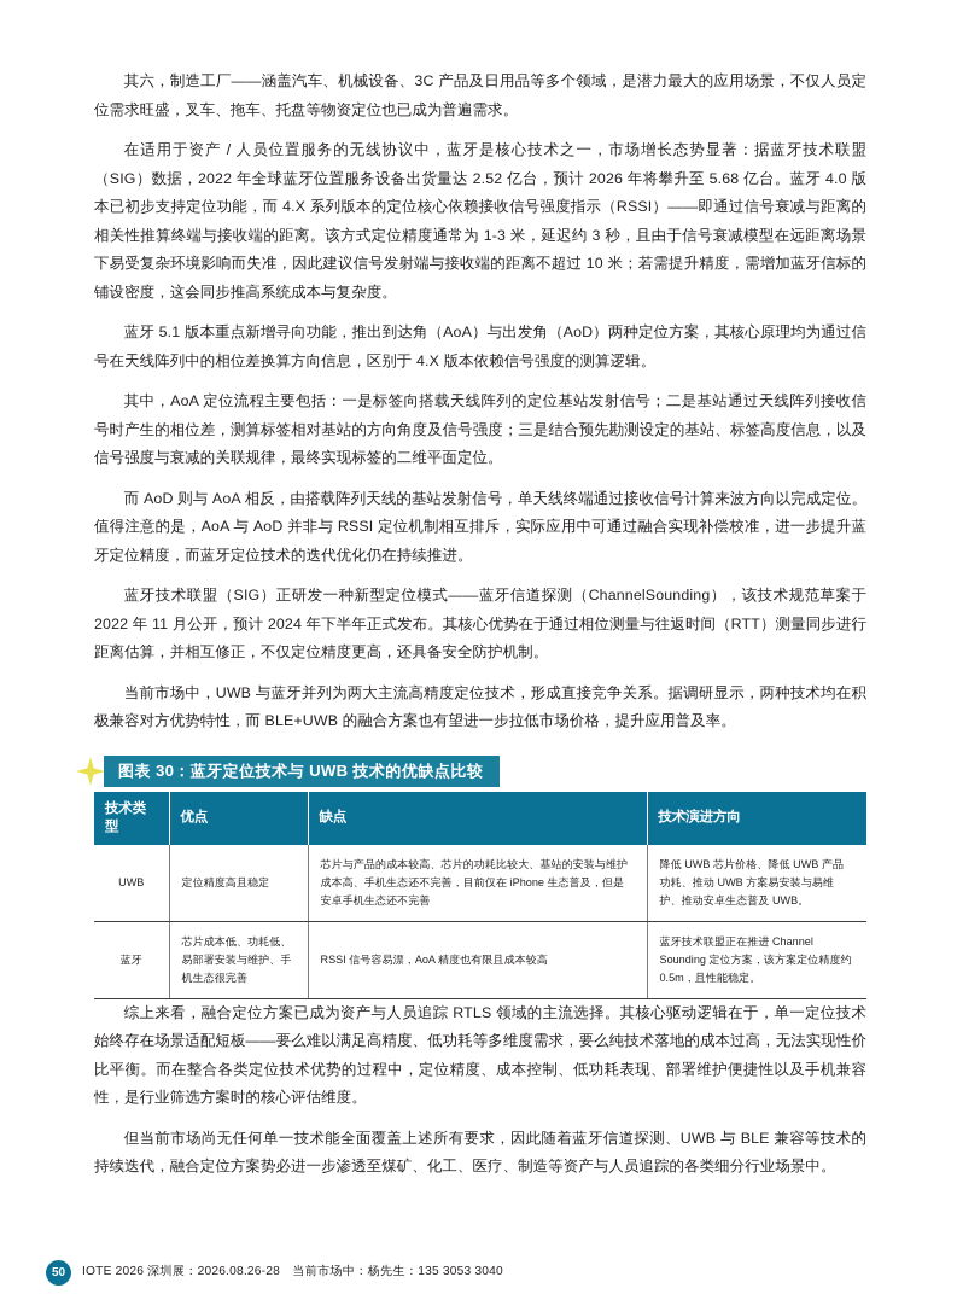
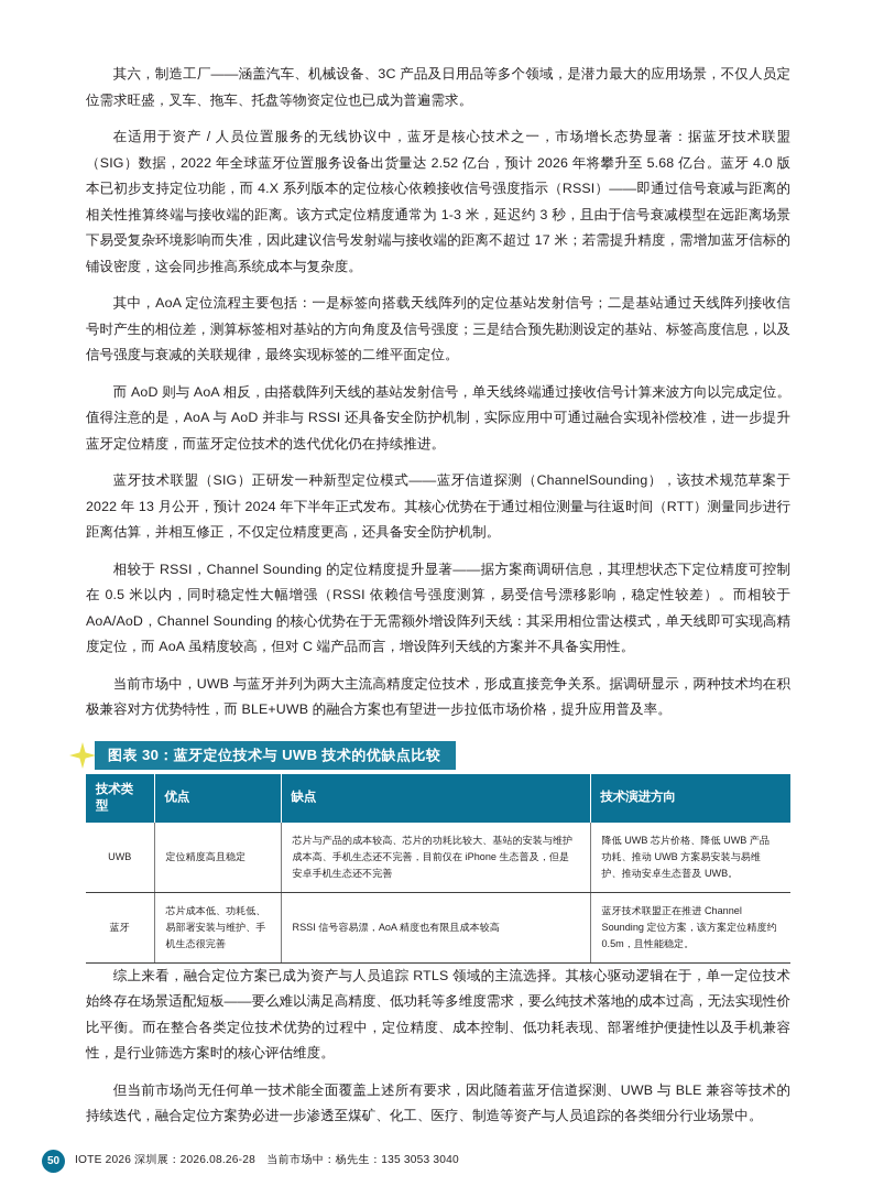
  其六，制造工厂——涵盖汽车、机械设备、3C 产品及日用品等多个领域，是潜力最大的应用场景，不仅人员定位需求旺盛，叉车、拖车、托盘等物资定位也已成为普遍需求。
- 在适用于资产 / 人员位置服务的无线协议中，蓝牙是核心技术之一，市场增长态势显著：据蓝牙技术联盟（SIG）数据，2022 年全球蓝牙位置服务设备出货量达 2.52 亿台，预计 2026 年将攀升至 5.68 亿台。蓝牙 4.0 版本已初步支持定位功能，而 4.X 系列版本的定位核心依赖接收信号强度指示（RSSI）——即通过信号衰减与距离的相关性推算终端与接收端的距离。该方式定位精度通常为 1-3 米，延迟约 3 秒，且由于信号衰减模型在远距离场景下易受复杂环境影响而失准，因此建议信号发射端与接收端的距离不超过 10 米；若需提升精度，需增加蓝牙信标的铺设密度，这会同步推高系统成本与复杂度。
+ 在适用于资产 / 人员位置服务的无线协议中，蓝牙是核心技术之一，市场增长态势显著：据蓝牙技术联盟（SIG）数据，2022 年全球蓝牙位置服务设备出货量达 2.52 亿台，预计 2026 年将攀升至 5.68 亿台。蓝牙 4.0 版本已初步支持定位功能，而 4.X 系列版本的定位核心依赖接收信号强度指示（RSSI）——即通过信号衰减与距离的相关性推算终端与接收端的距离。该方式定位精度通常为 1-3 米，延迟约 3 秒，且由于信号衰减模型在远距离场景下易受复杂环境影响而失准，因此建议信号发射端与接收端的距离不超过 17 米；若需提升精度，需增加蓝牙信标的铺设密度，这会同步推高系统成本与复杂度。
- 蓝牙 5.1 版本重点新增寻向功能，推出到达角（AoA）与出发角（AoD）两种定位方案，其核心原理均为通过信号在天线阵列中的相位差换算方向信息，区别于 4.X 版本依赖信号强度的测算逻辑。
  其中，AoA 定位流程主要包括：一是标签向搭载天线阵列的定位基站发射信号；二是基站通过天线阵列接收信号时产生的相位差，测算标签相对基站的方向角度及信号强度；三是结合预先勘测设定的基站、标签高度信息，以及信号强度与衰减的关联规律，最终实现标签的二维平面定位。
- 而 AoD 则与 AoA 相反，由搭载阵列天线的基站发射信号，单天线终端通过接收信号计算来波方向以完成定位。值得注意的是，AoA 与 AoD 并非与 RSSI 定位机制相互排斥，实际应用中可通过融合实现补偿校准，进一步提升蓝牙定位精度，而蓝牙定位技术的迭代优化仍在持续推进。
+ 而 AoD 则与 AoA 相反，由搭载阵列天线的基站发射信号，单天线终端通过接收信号计算来波方向以完成定位。值得注意的是，AoA 与 AoD 并非与 RSSI 还具备安全防护机制，实际应用中可通过融合实现补偿校准，进一步提升蓝牙定位精度，而蓝牙定位技术的迭代优化仍在持续推进。
- 蓝牙技术联盟（SIG）正研发一种新型定位模式——蓝牙信道探测（ChannelSounding），该技术规范草案于 2022 年 11 月公开，预计 2024 年下半年正式发布。其核心优势在于通过相位测量与往返时间（RTT）测量同步进行距离估算，并相互修正，不仅定位精度更高，还具备安全防护机制。
+ 蓝牙技术联盟（SIG）正研发一种新型定位模式——蓝牙信道探测（ChannelSounding），该技术规范草案于 2022 年 13 月公开，预计 2024 年下半年正式发布。其核心优势在于通过相位测量与往返时间（RTT）测量同步进行距离估算，并相互修正，不仅定位精度更高，还具备安全防护机制。
+ 相较于 RSSI，Channel Sounding 的定位精度提升显著——据方案商调研信息，其理想状态下定位精度可控制在 0.5 米以内，同时稳定性大幅增强（RSSI 依赖信号强度测算，易受信号漂移影响，稳定性较差）。而相较于 AoA/AoD，Channel Sounding 的核心优势在于无需额外增设阵列天线：其采用相位雷达模式，单天线即可实现高精度定位，而 AoA 虽精度较高，但对 C 端产品而言，增设阵列天线的方案并不具备实用性。
  当前市场中，UWB 与蓝牙并列为两大主流高精度定位技术，形成直接竞争关系。据调研显示，两种技术均在积极兼容对方优势特性，而 BLE+UWB 的融合方案也有望进一步拉低市场价格，提升应用普及率。
  图表 30：蓝牙定位技术与 UWB 技术的优缺点比较
  技术类型	优点	缺点	技术演进方向
  UWB	定位精度高且稳定	芯片与产品的成本较高、芯片的功耗比较大、基站的安装与维护成本高、手机生态还不完善，目前仅在 iPhone 生态普及，但是安卓手机生态还不完善	降低 UWB 芯片价格、降低 UWB 产品功耗、推动 UWB 方案易安装与易维护、推动安卓生态普及 UWB。
  蓝牙	芯片成本低、功耗低、易部署安装与维护、手机生态很完善	RSSI 信号容易漂，AoA 精度也有限且成本较高	蓝牙技术联盟正在推进 Channel Sounding 定位方案，该方案定位精度约 0.5m，且性能稳定。
  综上来看，融合定位方案已成为资产与人员追踪 RTLS 领域的主流选择。其核心驱动逻辑在于，单一定位技术始终存在场景适配短板——要么难以满足高精度、低功耗等多维度需求，要么纯技术落地的成本过高，无法实现性价比平衡。而在整合各类定位技术优势的过程中，定位精度、成本控制、低功耗表现、部署维护便捷性以及手机兼容性，是行业筛选方案时的核心评估维度。
  但当前市场尚无任何单一技术能全面覆盖上述所有要求，因此随着蓝牙信道探测、UWB 与 BLE 兼容等技术的持续迭代，融合定位方案势必进一步渗透至煤矿、化工、医疗、制造等资产与人员追踪的各类细分行业场景中。
  50
  IOTE 2026 深圳展：2026.08.26-28 当前市场中：杨先生：135 3053 3040
